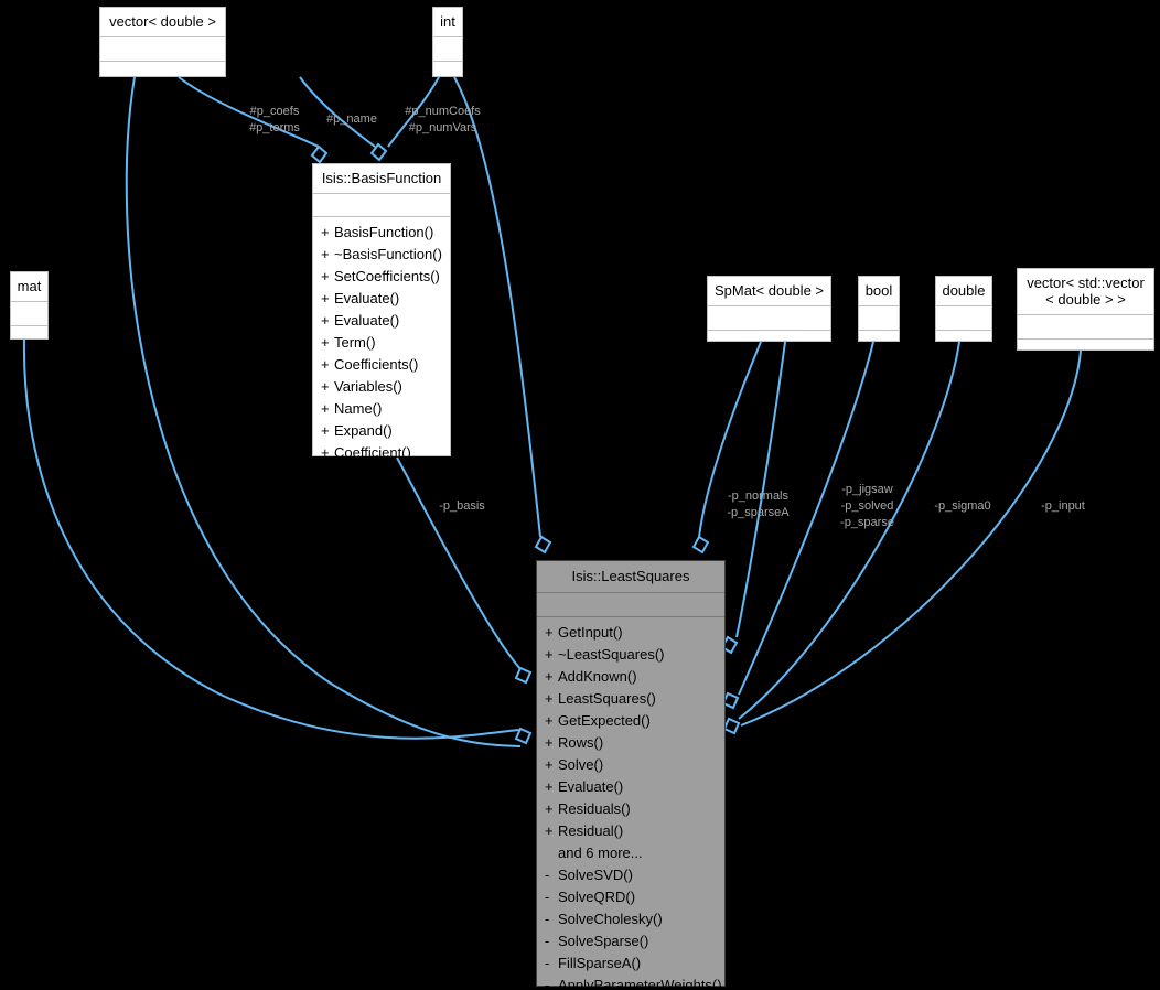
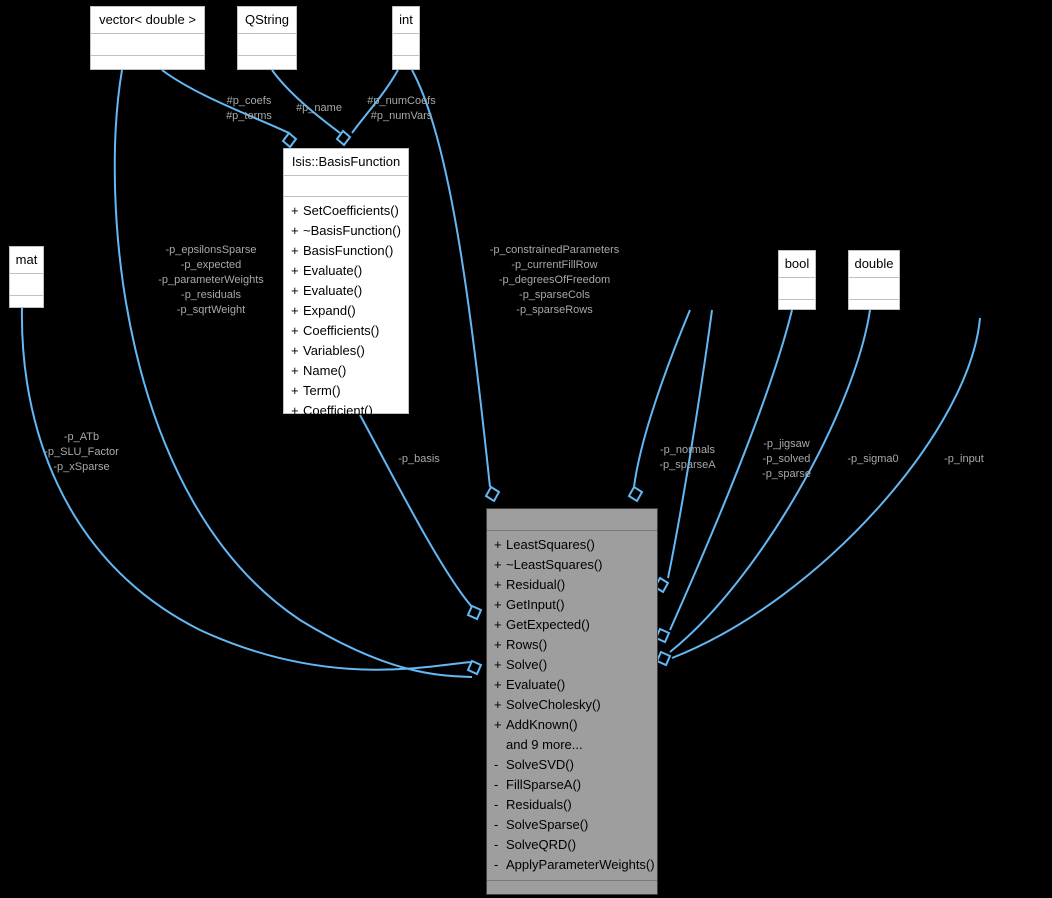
  vector< double >
+ QString
  int
  mat
- SpMat< double >
  bool
  double
- vector< std::vector
- < double > >
  Isis::BasisFunction
- + BasisFunction()
+ + SetCoefficients()
  + ~BasisFunction()
- + SetCoefficients()
+ + BasisFunction()
  + Evaluate()
  + Evaluate()
- + Term()
+ + Expand()
  + Coefficients()
  + Variables()
  + Name()
- + Expand()
+ + Term()
  + Coefficient()
- Isis::LeastSquares
- + GetInput()
+ + LeastSquares()
  + ~LeastSquares()
- + AddKnown()
+ + Residual()
- + LeastSquares()
+ + GetInput()
  + GetExpected()
  + Rows()
  + Solve()
  + Evaluate()
- + Residuals()
+ + SolveCholesky()
- + Residual()
+ + AddKnown()
- and 6 more...
+ and 9 more...
  - SolveSVD()
- - SolveQRD()
+ - FillSparseA()
- - SolveCholesky()
+ - Residuals()
  - SolveSparse()
- - FillSparseA()
+ - SolveQRD()
  - ApplyParameterWeights()
  #p_coefs
  #p_terms
  #p_name
  #p_numCoefs
  #p_numVars
+ -p_epsilonsSparse
+ -p_expected
+ -p_parameterWeights
+ -p_residuals
+ -p_sqrtWeight
+ -p_constrainedParameters
+ -p_currentFillRow
+ -p_degreesOfFreedom
+ -p_sparseCols
+ -p_sparseRows
+ -p_ATb
+ -p_SLU_Factor
+ -p_xSparse
  -p_basis
  -p_normals
  -p_sparseA
  -p_jigsaw
  -p_solved
  -p_sparse
  -p_sigma0
  -p_input
